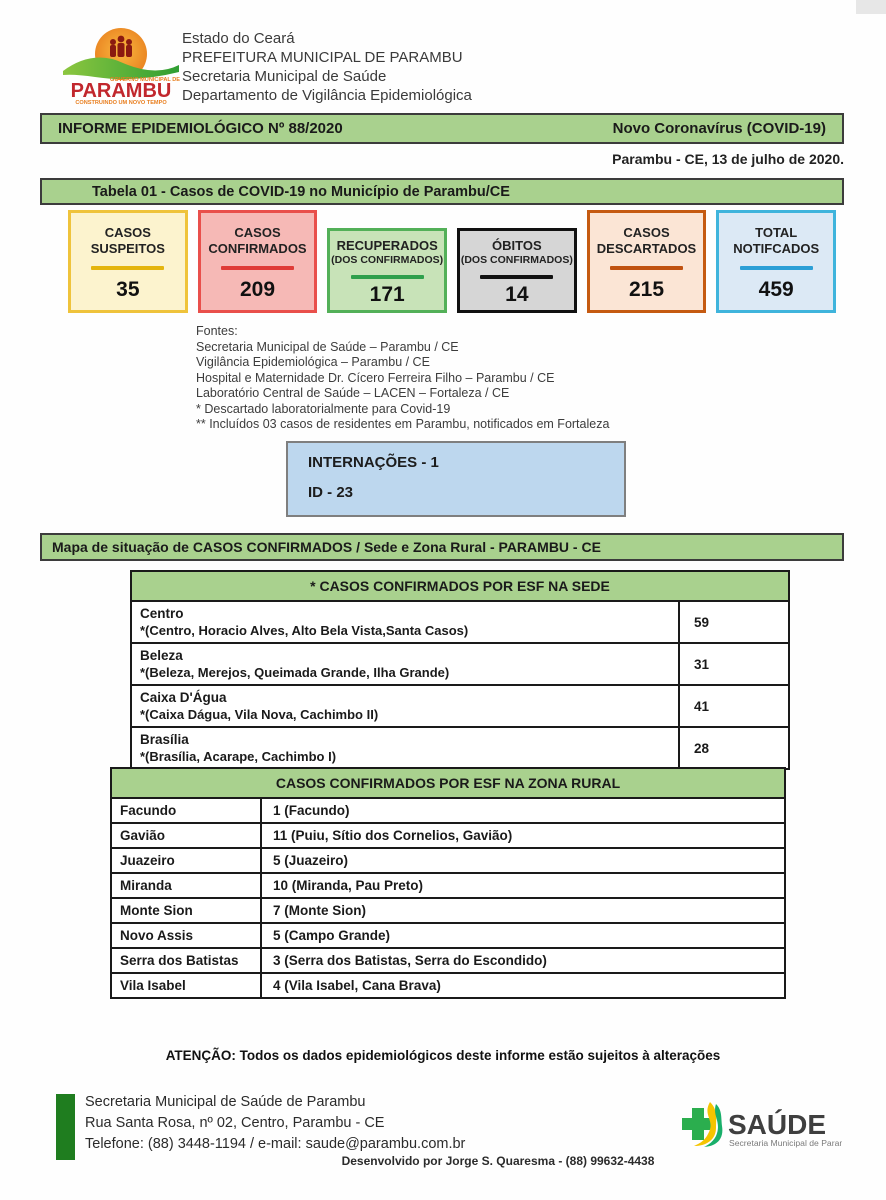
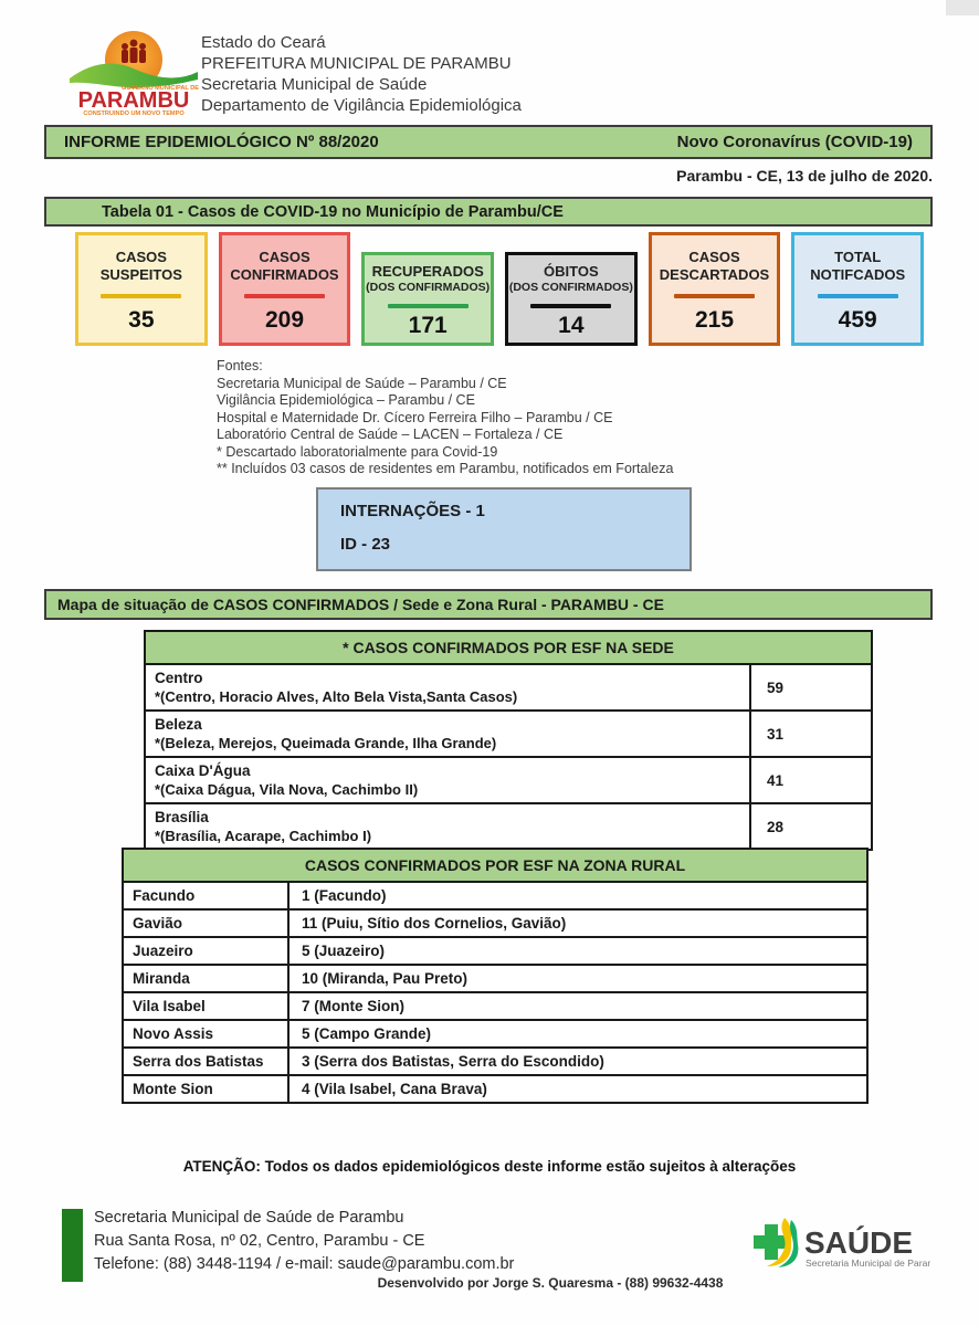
  PARAMBU
  Estado do Ceará
  PREFEITURA MUNICIPAL DE PARAMBU
  Secretaria Municipal de Saúde
  Departamento de Vigilância Epidemiológica
  INFORME EPIDEMIOLÓGICO Nº 88/2020
  Novo Coronavírus (COVID-19)
  Parambu - CE, 13 de julho de 2020.
  Tabela 01 - Casos de COVID-19 no Município de Parambu/CE
  CASOS SUSPEITOS
  35
  CASOS CONFIRMADOS
  209
  RECUPERADOS
  (DOS CONFIRMADOS)
  171
  ÓBITOS
  (DOS CONFIRMADOS)
  14
  CASOS DESCARTADOS
  215
  TOTAL NOTIFCADOS
  459
  Fontes:
  Secretaria Municipal de Saúde – Parambu / CE
  Vigilância Epidemiológica – Parambu / CE
  Hospital e Maternidade Dr. Cícero Ferreira Filho – Parambu / CE
  Laboratório Central de Saúde – LACEN – Fortaleza / CE
  * Descartado laboratorialmente para Covid-19
  ** Incluídos 03 casos de residentes em Parambu, notificados em Fortaleza
  INTERNAÇÕES - 1
  ID - 23
  Mapa de situação de CASOS CONFIRMADOS / Sede e Zona Rural - PARAMBU - CE
  * CASOS CONFIRMADOS POR ESF NA SEDE
  Centro *(Centro, Horacio Alves, Alto Bela Vista,Santa Casos)	59
  Beleza *(Beleza, Merejos, Queimada Grande, Ilha Grande)	31
  Caixa D'Água *(Caixa Dágua, Vila Nova, Cachimbo II)	41
  Brasília *(Brasília, Acarape, Cachimbo I)	28
  CASOS CONFIRMADOS POR ESF NA ZONA RURAL
  Facundo	1 (Facundo)
  Gavião	11 (Puiu, Sítio dos Cornelios, Gavião)
  Juazeiro	5 (Juazeiro)
  Miranda	10 (Miranda, Pau Preto)
- Monte Sion	7 (Monte Sion)
+ Vila Isabel	7 (Monte Sion)
  Novo Assis	5 (Campo Grande)
  Serra dos Batistas	3 (Serra dos Batistas, Serra do Escondido)
- Vila Isabel	4 (Vila Isabel, Cana Brava)
+ Monte Sion	4 (Vila Isabel, Cana Brava)
  ATENÇÃO: Todos os dados epidemiológicos deste informe estão sujeitos à alterações
  Secretaria Municipal de Saúde de Parambu
  Rua Santa Rosa, nº 02, Centro, Parambu - CE
  Telefone: (88) 3448-1194 / e-mail: saude@parambu.com.br
  SAÚDE
  Secretaria Municipal de Para
  Desenvolvido por Jorge S. Quaresma - (88) 99632-4438
